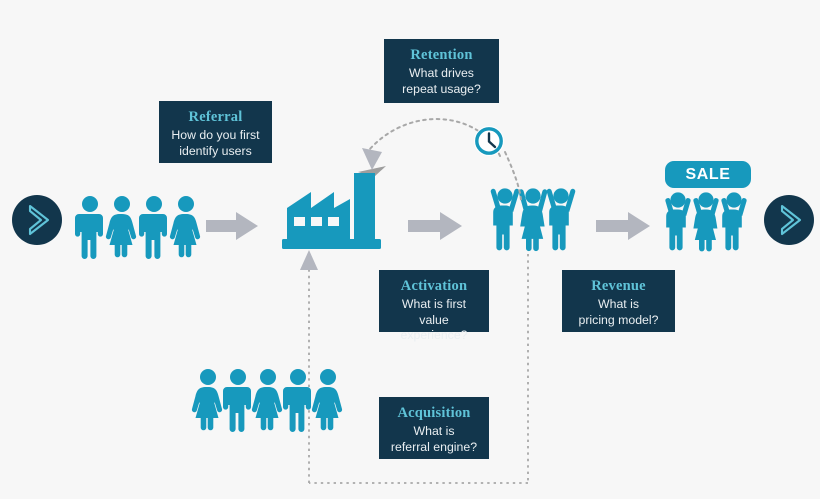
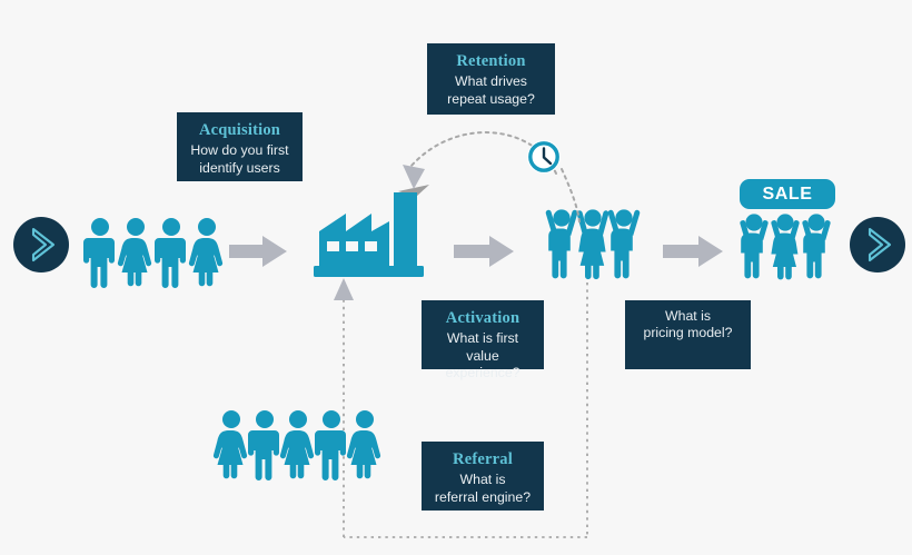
  SALE
- Referral
+ Acquisition
  How do you first
  identify users
  Retention
  What drives
  repeat usage?
  Activation
  What is first value
  experience?
- Revenue
  What is
  pricing model?
- Acquisition
+ Referral
  What is
  referral engine?
